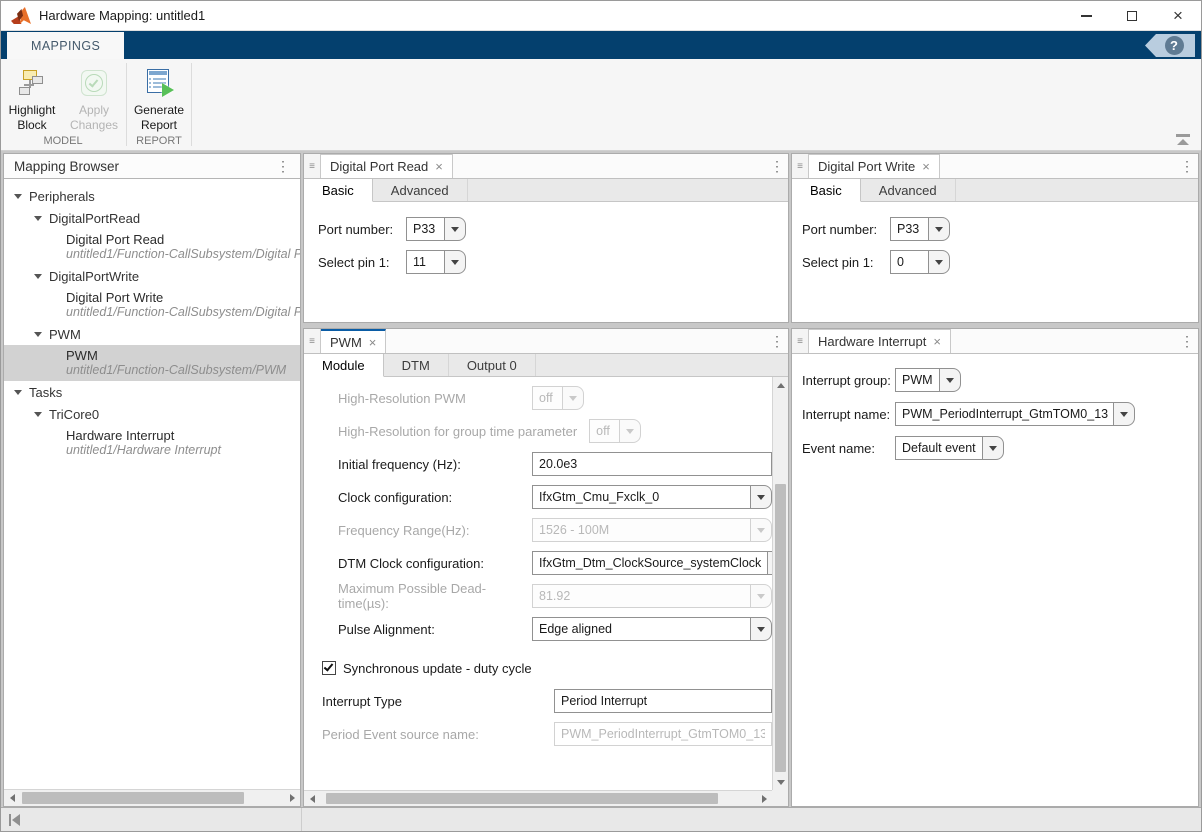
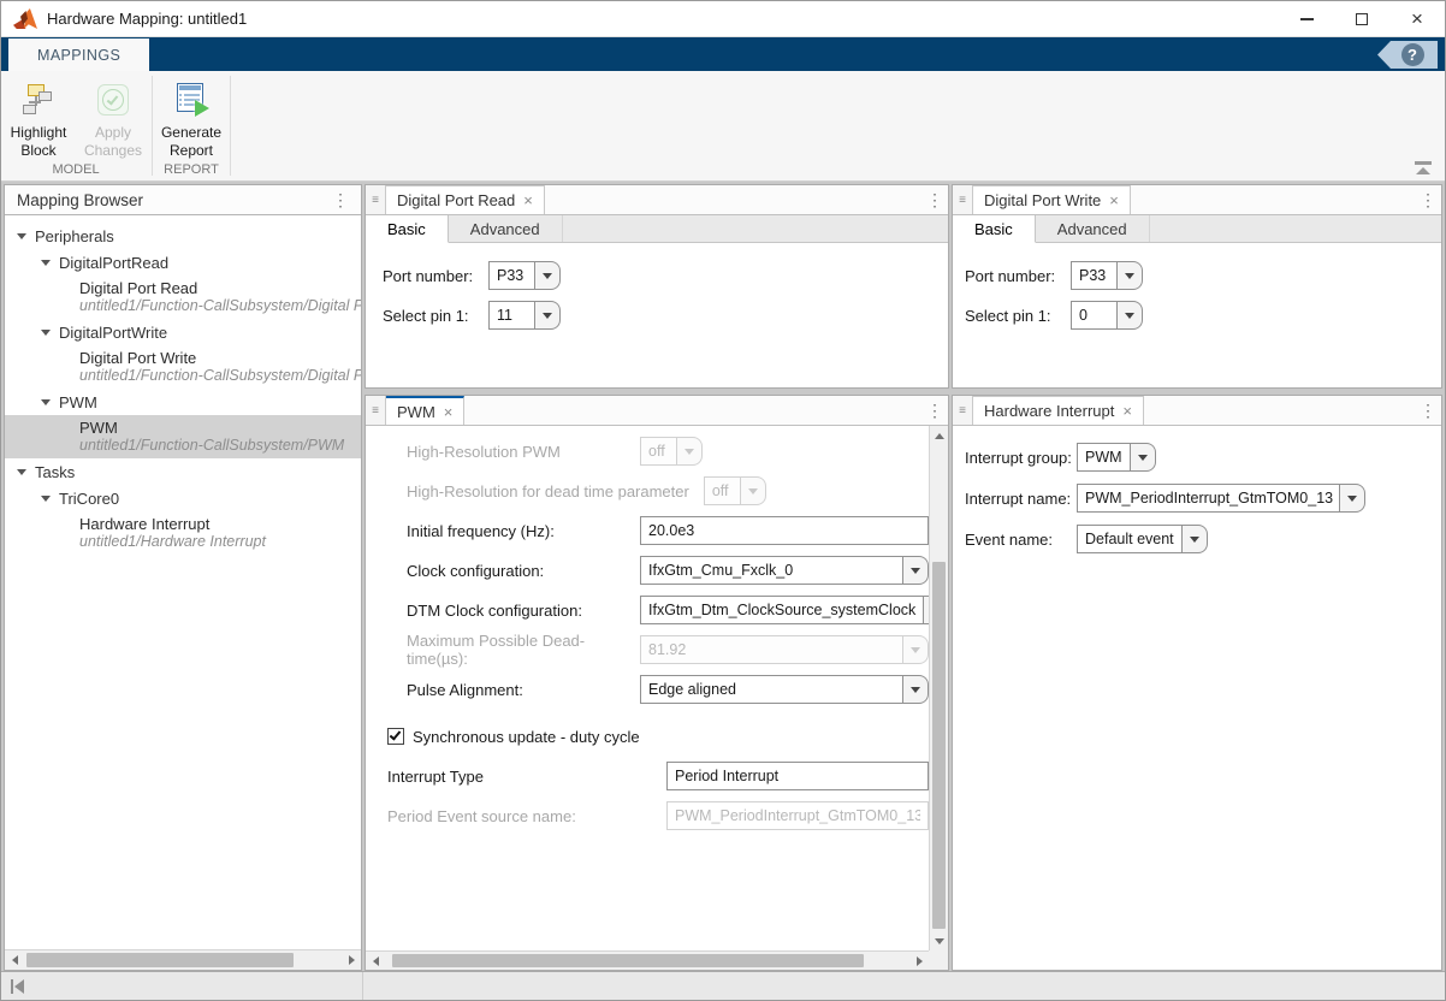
  Hardware Mapping: untitled1
  ×
  MAPPINGS
  ?
  Highlight Block
  Apply Changes
  MODEL
  Generate Report
  REPORT
  Mapping Browser
  ⋮
  Peripherals
  DigitalPortRead
  Digital Port Read
  untitled1/Function-CallSubsystem/Digital P
  DigitalPortWrite
  Digital Port Write
  untitled1/Function-CallSubsystem/Digital P
  PWM
  PWM
  untitled1/Function-CallSubsystem/PWM
  Tasks
  TriCore0
  Hardware Interrupt
  untitled1/Hardware Interrupt
  ≡
  Digital Port Read
  ×
  ⋮
  Basic
  Advanced
  Port number:
  P33
  Select pin 1:
  11
  ≡
  PWM
  ×
  ⋮
- Module
- DTM
- Output 0
  High-Resolution PWM
  off
- High-Resolution for group time parameter
+ High-Resolution for dead time parameter
  off
  Initial frequency (Hz):
  20.0e3
  Clock configuration:
  IfxGtm_Cmu_Fxclk_0
- Frequency Range(Hz):
- 1526 - 100M
  DTM Clock configuration:
  IfxGtm_Dtm_ClockSource_systemClock
  Maximum Possible Dead-time(µs):
  81.92
  Pulse Alignment:
  Edge aligned
  Synchronous update - duty cycle
  Interrupt Type
  Period Interrupt
  Period Event source name:
  PWM_PeriodInterrupt_GtmTOM0_13
  ≡
  Digital Port Write
  ×
  ⋮
  Basic
  Advanced
  Port number:
  P33
  Select pin 1:
  0
  ≡
  Hardware Interrupt
  ×
  ⋮
  Interrupt group:
  PWM
  Interrupt name:
  PWM_PeriodInterrupt_GtmTOM0_13
  Event name:
  Default event
